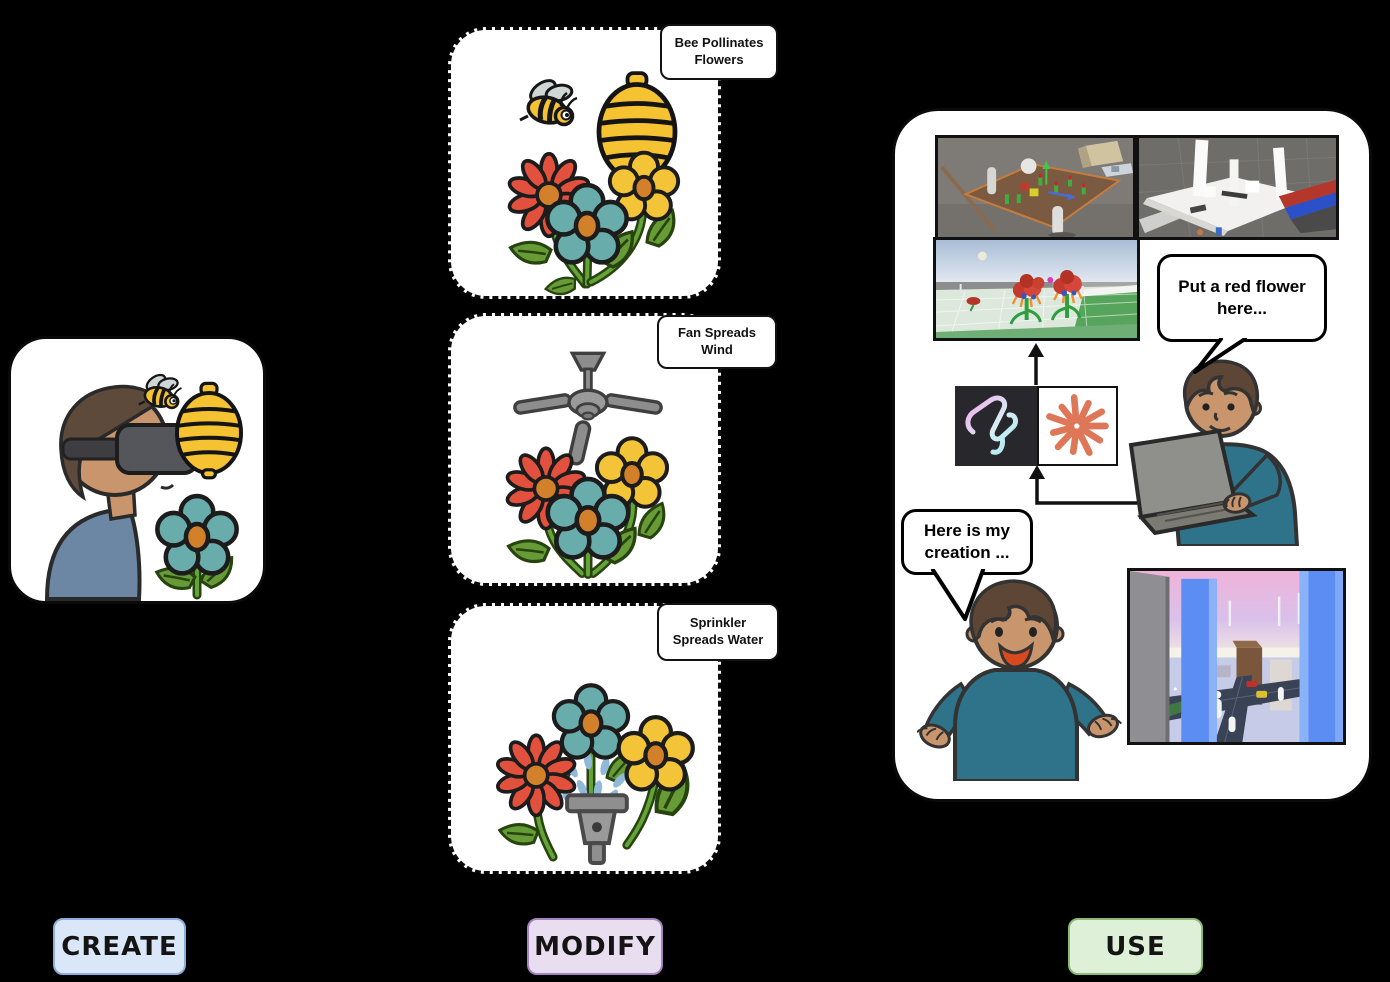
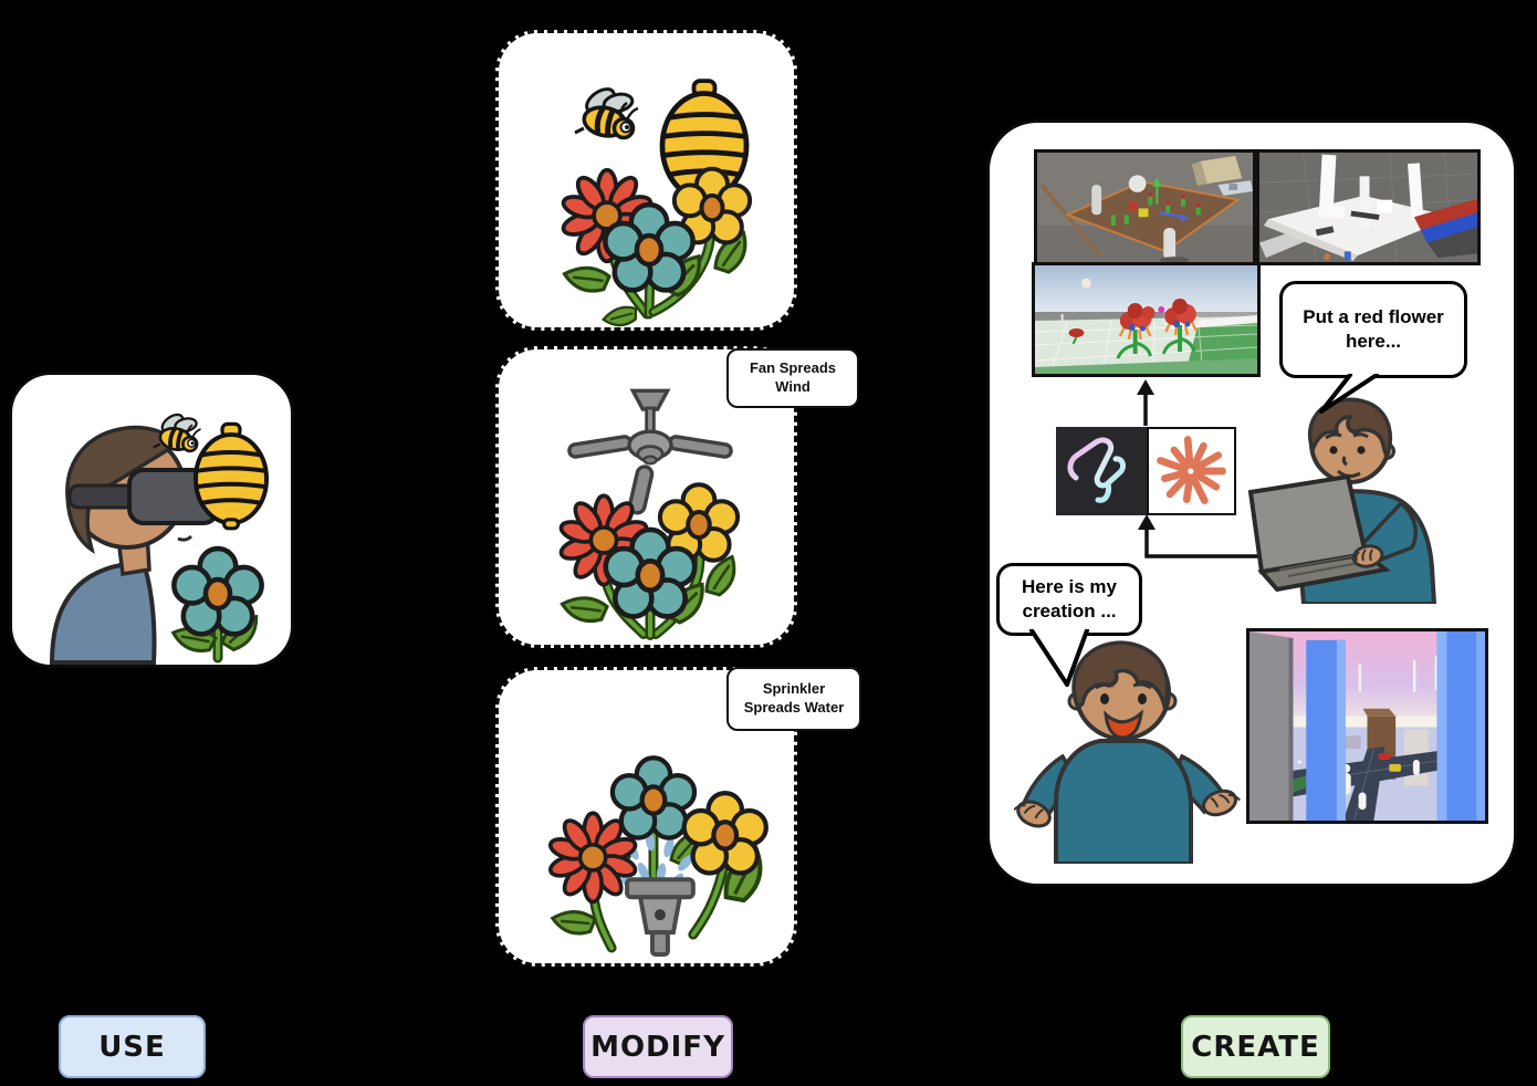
- Bee Pollinates Flowers
  Fan Spreads Wind
  Sprinkler Spreads Water
  Put a red flower here...
  Here is my creation ...
- CREATE
+ USE
  MODIFY
- USE
+ CREATE
